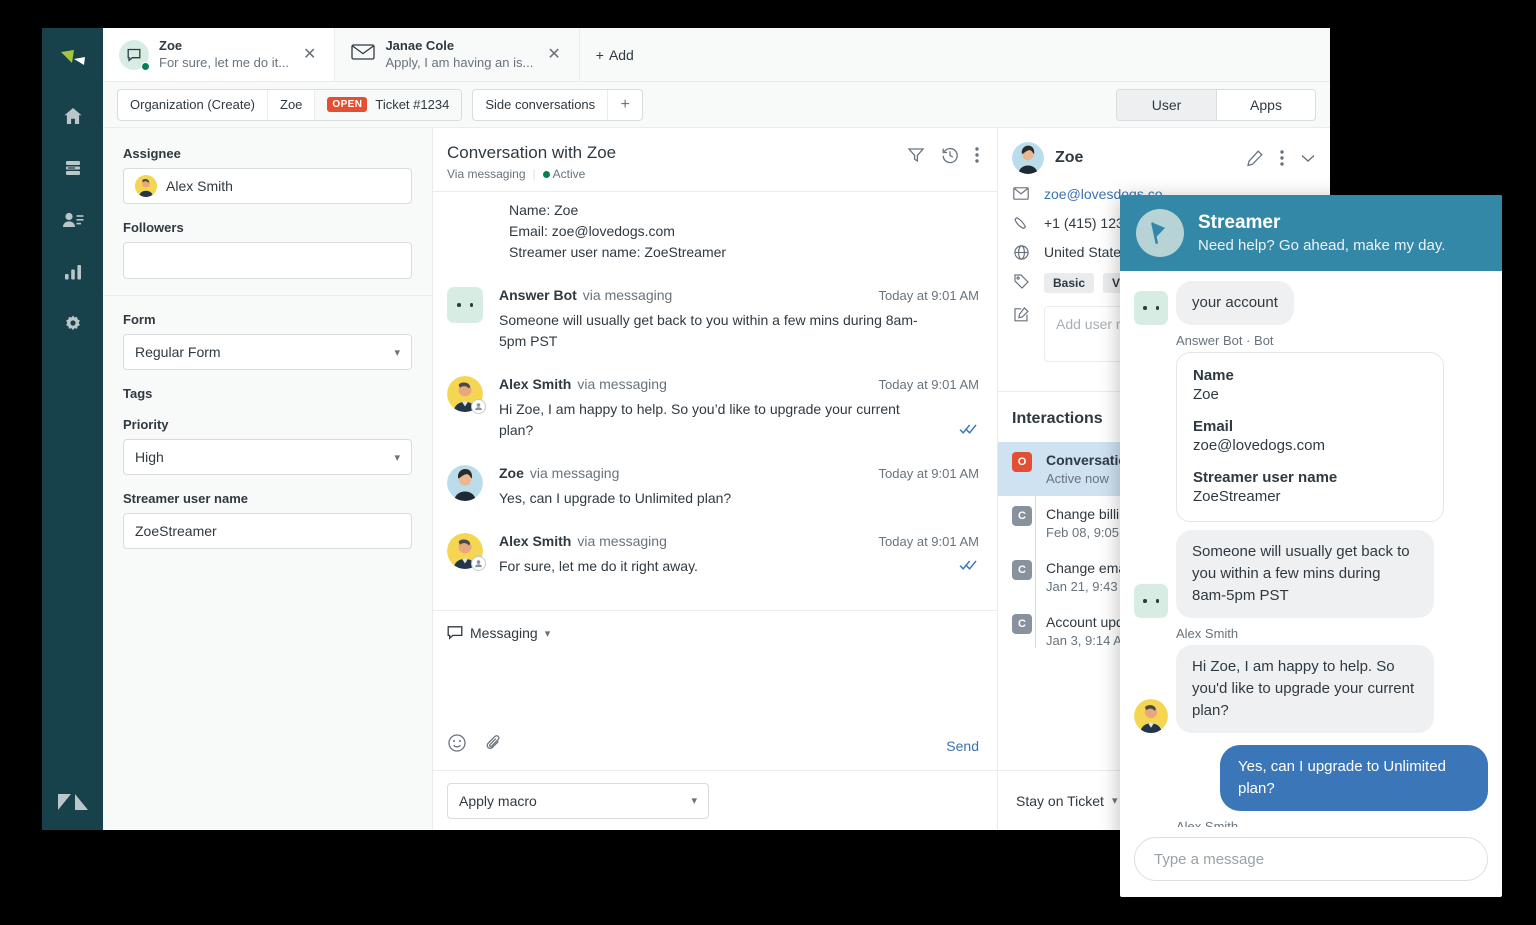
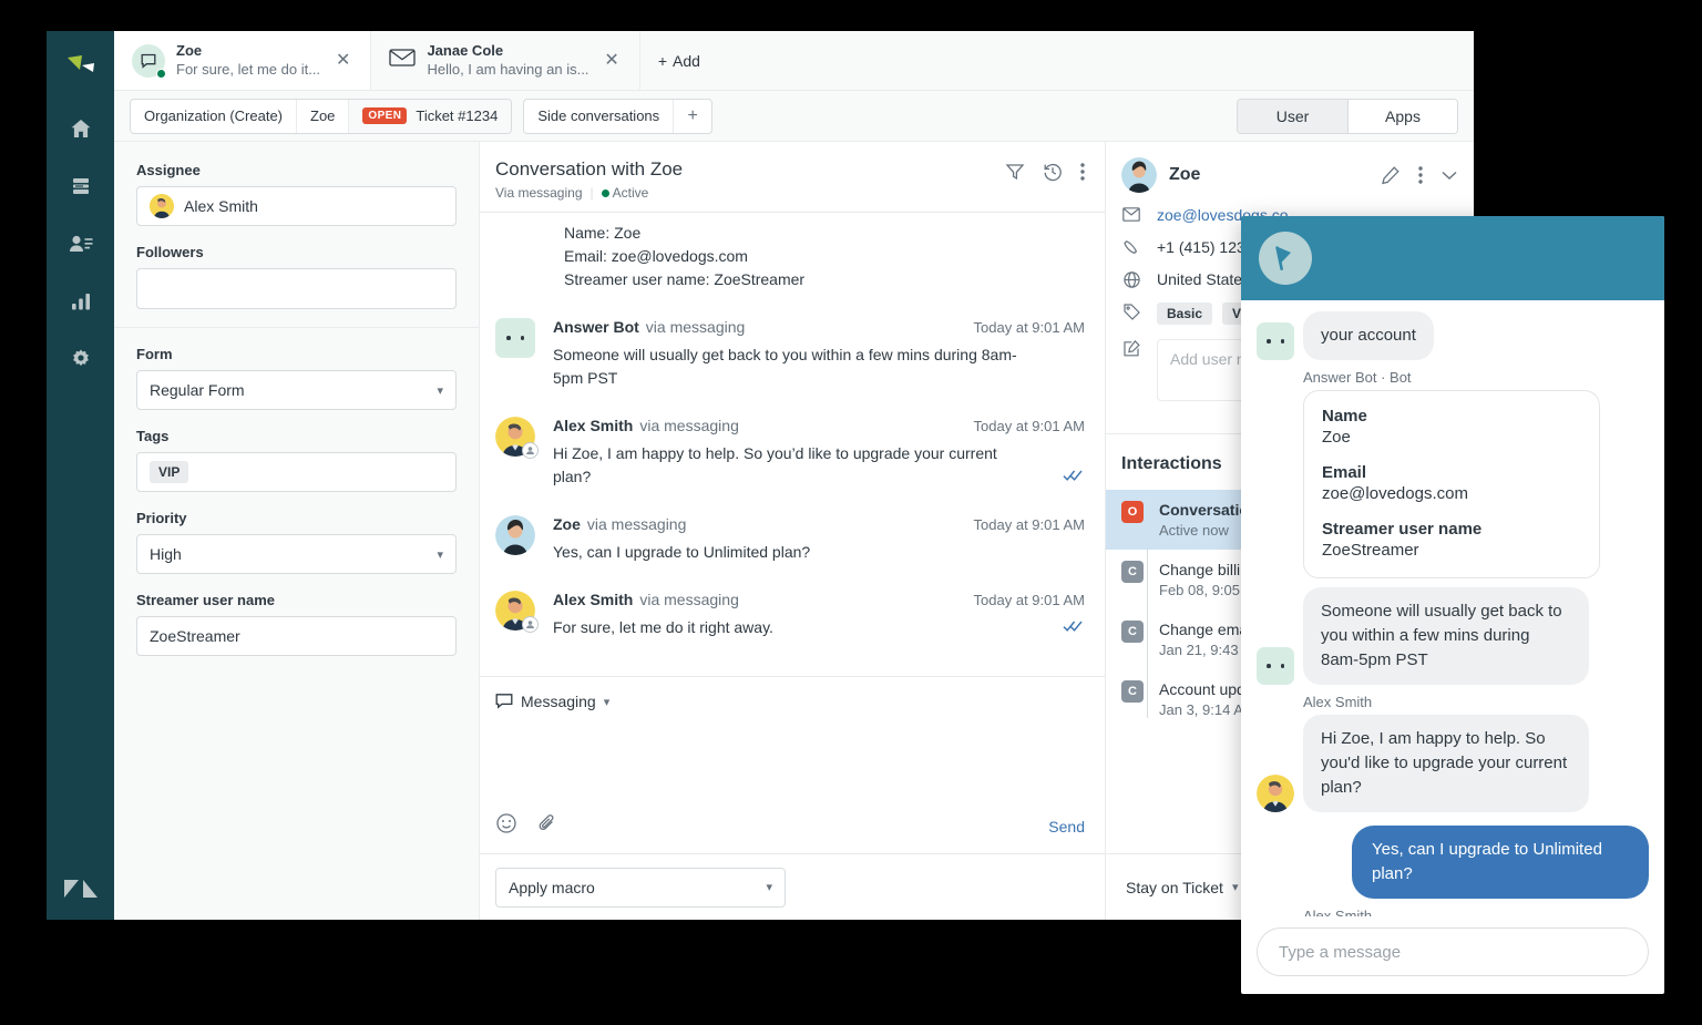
  Zoe
  For sure, let me do it...
  ✕
  Janae Cole
- Apply, I am having an is...
+ Hello, I am having an is...
  ✕
  +
  Add
  Organization (Create)
  Zoe
  OPEN
  Ticket #1234
  Side conversations
  +
  User
  Apps
  Assignee
  Alex Smith
  Followers
  Form
  Regular Form
  ▾
  Tags
+ VIP
  Priority
  High
  ▾
  Streamer user name
  ZoeStreamer
  Conversation with Zoe
  Via messaging
  Active
  Name: Zoe
  Email: zoe@lovedogs.com
  Streamer user name: ZoeStreamer
  Answer Bot
  via messaging
  Today at 9:01 AM
  Someone will usually get back to you within a few mins during 8am-5pm PST
  Alex Smith
  via messaging
  Today at 9:01 AM
  Hi Zoe, I am happy to help. So you’d like to upgrade your current plan?
  Zoe
  via messaging
  Today at 9:01 AM
  Yes, can I upgrade to Unlimited plan?
  Alex Smith
  via messaging
  Today at 9:01 AM
  For sure, let me do it right away.
  Messaging
  ▾
  Send
  Apply macro
  ▾
  Zoe
  zoe@lovesdogs.co
  United State
  Basic
  Interactions
  O
  Conversati
  Active now
  C
  Change billi
  Feb 08, 9:05
  C
  Jan 21, 9:43
  C
  Jan 3, 9:14 A
  Stay on Ticket
  ▾
- Streamer
- Need help? Go ahead, make my day.
  your account
  Answer Bot · Bot
  Name
  Zoe
  Email
  zoe@lovedogs.com
  Streamer user name
  ZoeStreamer
  Someone will usually get back to you within a few mins during 8am-5pm PST
  Alex Smith
  Hi Zoe, I am happy to help. So you'd like to upgrade your current plan?
  Yes, can I upgrade to Unlimited plan?
  Alex Smith
  Type a message
